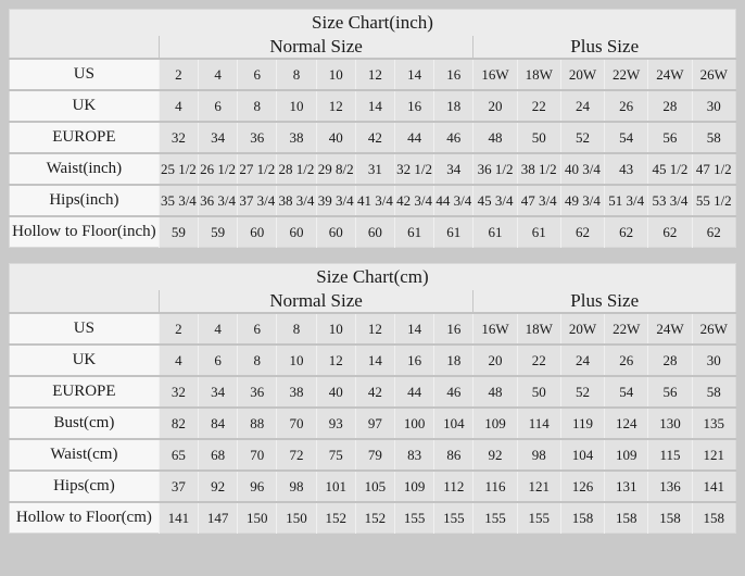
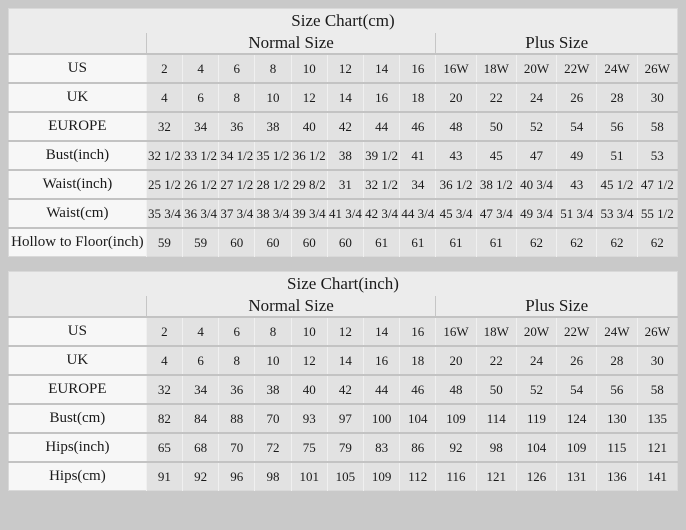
- Size Chart(inch)
+ Size Chart(cm)
  	Normal Size	Plus Size
  US	2	4	6	8	10	12	14	16	16W	18W	20W	22W	24W	26W
  UK	4	6	8	10	12	14	16	18	20	22	24	26	28	30
  EUROPE	32	34	36	38	40	42	44	46	48	50	52	54	56	58
+ Bust(inch)	32 1/2	33 1/2	34 1/2	35 1/2	36 1/2	38	39 1/2	41	43	45	47	49	51	53
  Waist(inch)	25 1/2	26 1/2	27 1/2	28 1/2	29 8/2	31	32 1/2	34	36 1/2	38 1/2	40 3/4	43	45 1/2	47 1/2
- Hips(inch)	35 3/4	36 3/4	37 3/4	38 3/4	39 3/4	41 3/4	42 3/4	44 3/4	45 3/4	47 3/4	49 3/4	51 3/4	53 3/4	55 1/2
+ Waist(cm)	35 3/4	36 3/4	37 3/4	38 3/4	39 3/4	41 3/4	42 3/4	44 3/4	45 3/4	47 3/4	49 3/4	51 3/4	53 3/4	55 1/2
  Hollow to Floor(inch)	59	59	60	60	60	60	61	61	61	61	62	62	62	62
- Size Chart(cm)
+ Size Chart(inch)
  	Normal Size	Plus Size
  US	2	4	6	8	10	12	14	16	16W	18W	20W	22W	24W	26W
  UK	4	6	8	10	12	14	16	18	20	22	24	26	28	30
  EUROPE	32	34	36	38	40	42	44	46	48	50	52	54	56	58
  Bust(cm)	82	84	88	70	93	97	100	104	109	114	119	124	130	135
- Waist(cm)	65	68	70	72	75	79	83	86	92	98	104	109	115	121
+ Hips(inch)	65	68	70	72	75	79	83	86	92	98	104	109	115	121
- Hips(cm)	37	92	96	98	101	105	109	112	116	121	126	131	136	141
+ Hips(cm)	91	92	96	98	101	105	109	112	116	121	126	131	136	141
- Hollow to Floor(cm)	141	147	150	150	152	152	155	155	155	155	158	158	158	158
